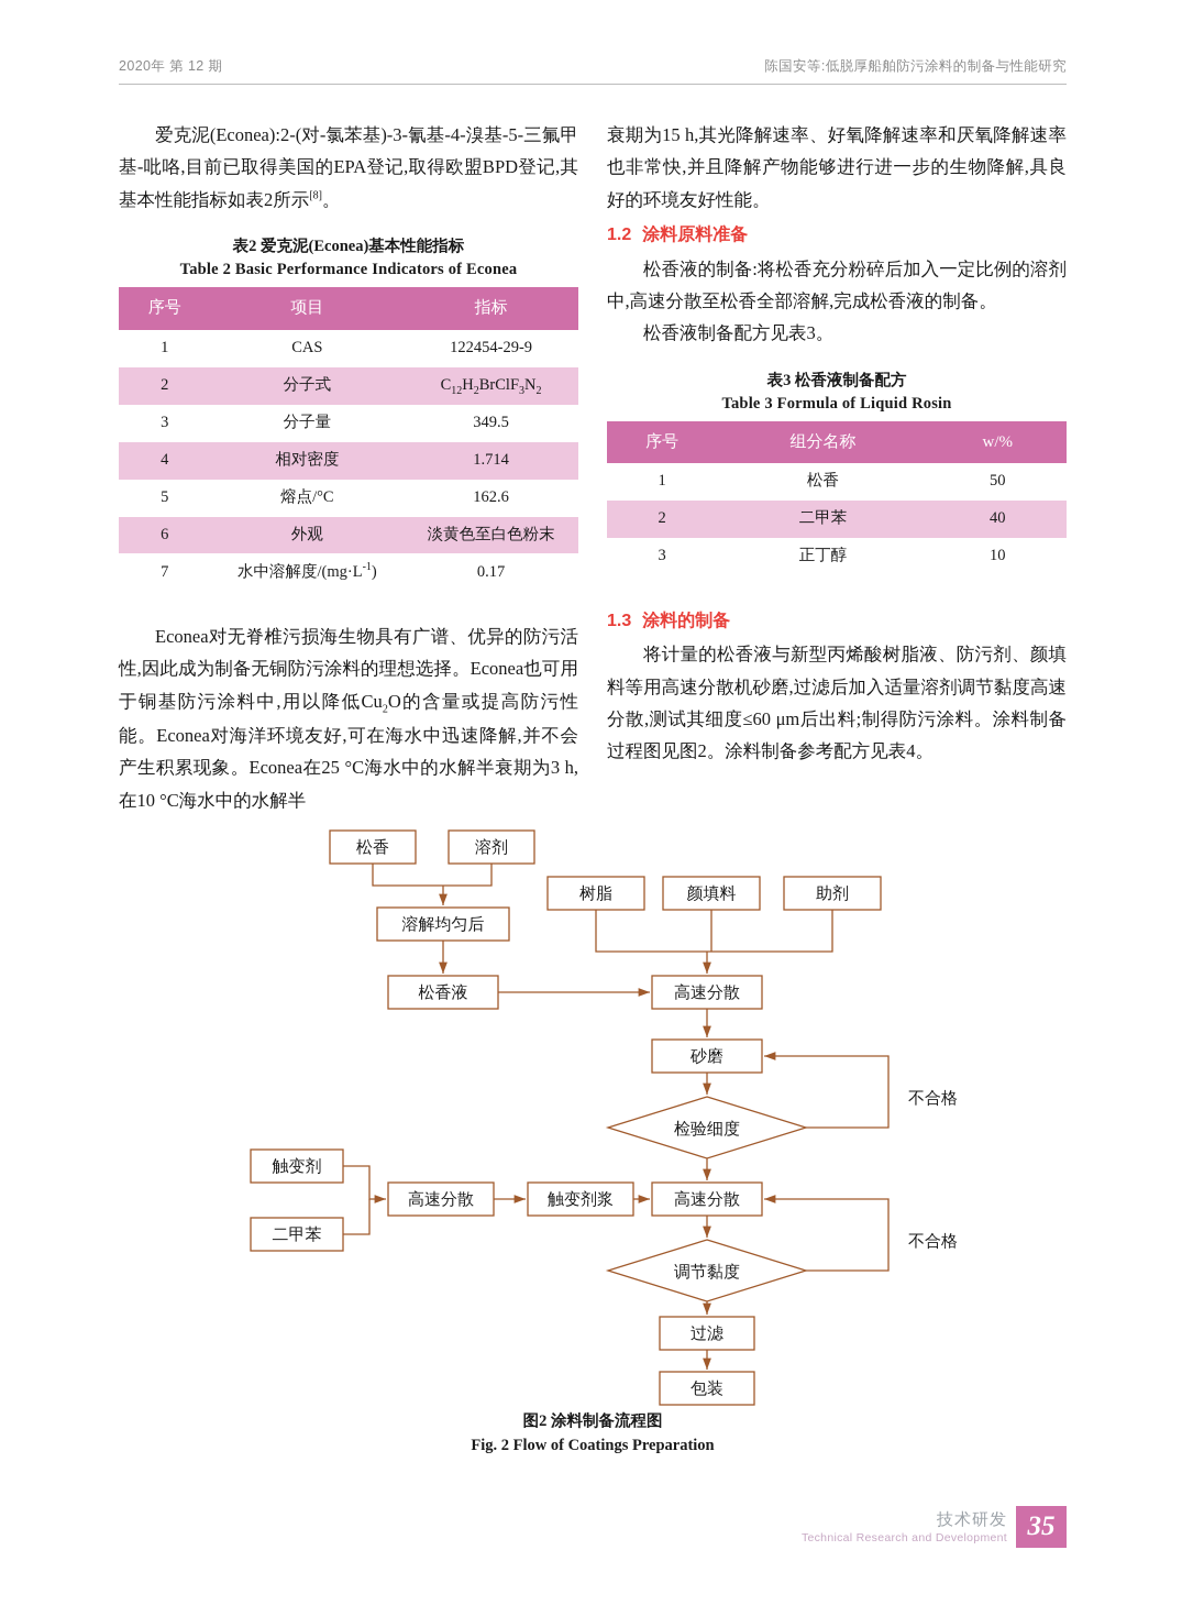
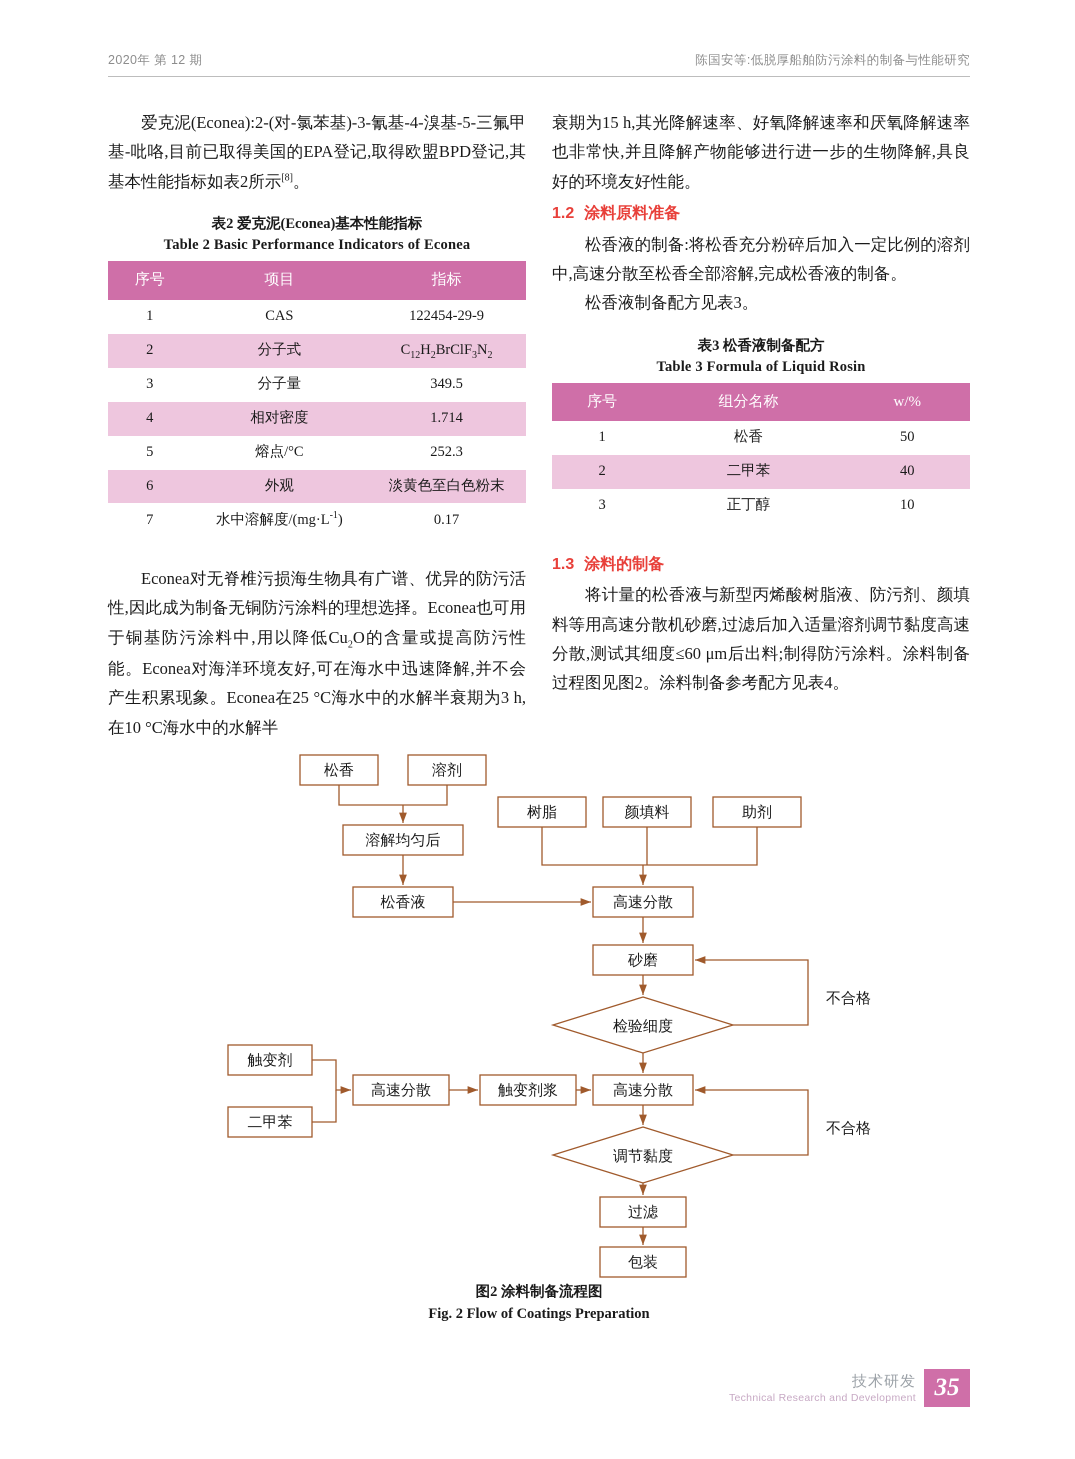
  2020年 第 12 期
  陈国安等:低脱厚船舶防污涂料的制备与性能研究
  爱克泥(Econea):2-(对-氯苯基)-3-氰基-4-溴基-5-三氟甲基-吡咯,目前已取得美国的EPA登记,取得欧盟BPD登记,其基本性能指标如表2所示[8]。
  表2 爱克泥(Econea)基本性能指标
  Table 2 Basic Performance Indicators of Econea
  序号	项目	指标
  1	CAS	122454-29-9
  2	分子式	C12H2BrClF3N2
  3	分子量	349.5
  4	相对密度	1.714
- 5	熔点/°C	162.6
+ 5	熔点/°C	252.3
  6	外观	淡黄色至白色粉末
  7	水中溶解度/(mg·L-1)	0.17
  Econea对无脊椎污损海生物具有广谱、优异的防污活性,因此成为制备无铜防污涂料的理想选择。Econea也可用于铜基防污涂料中,用以降低Cu2O的含量或提高防污性能。Econea对海洋环境友好,可在海水中迅速降解,并不会产生积累现象。Econea在25 °C海水中的水解半衰期为3 h,在10 °C海水中的水解半
  衰期为15 h,其光降解速率、好氧降解速率和厌氧降解速率也非常快,并且降解产物能够进行进一步的生物降解,具良好的环境友好性能。
  1.2 涂料原料准备
  松香液的制备:将松香充分粉碎后加入一定比例的溶剂中,高速分散至松香全部溶解,完成松香液的制备。
  松香液制备配方见表3。
  表3 松香液制备配方
  Table 3 Formula of Liquid Rosin
  序号	组分名称	w/%
  1	松香	50
  2	二甲苯	40
  3	正丁醇	10
  1.3 涂料的制备
  将计量的松香液与新型丙烯酸树脂液、防污剂、颜填料等用高速分散机砂磨,过滤后加入适量溶剂调节黏度高速分散,测试其细度≤60 μm后出料;制得防污涂料。涂料制备过程图见图2。涂料制备参考配方见表4。
  松香
  溶剂
  溶解均匀后
  松香液
  树脂
  颜填料
  助剂
  高速分散
  砂磨
  检验细度
  不合格
  触变剂
  二甲苯
  高速分散
  触变剂浆
  高速分散
  调节黏度
  不合格
  过滤
  包装
  图2 涂料制备流程图
  Fig. 2 Flow of Coatings Preparation
  技术研发
  Technical Research and Development
  35
